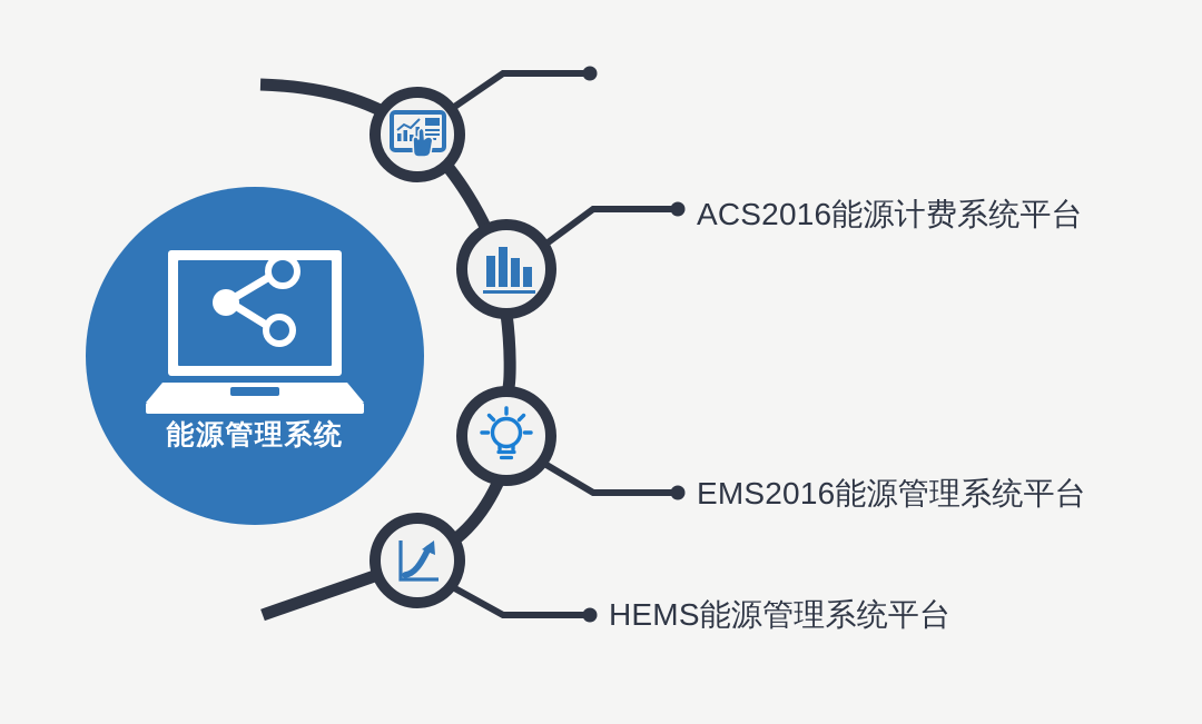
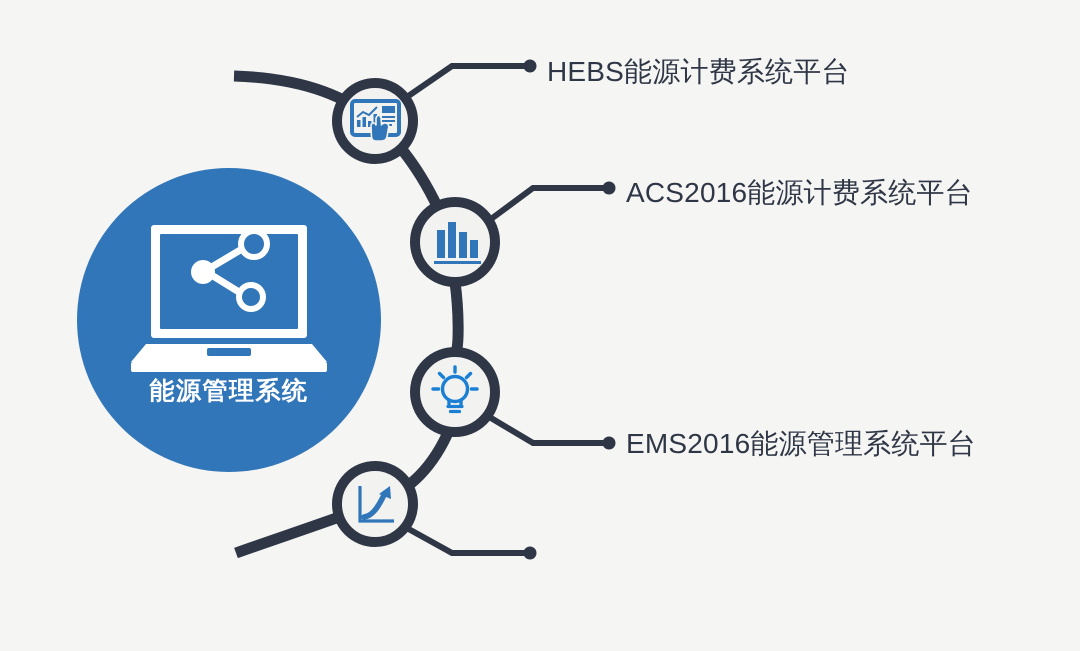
  能源管理系统
+ HEBS能源计费系统平台
  ACS2016能源计费系统平台
  EMS2016能源管理系统平台
- HEMS能源管理系统平台
